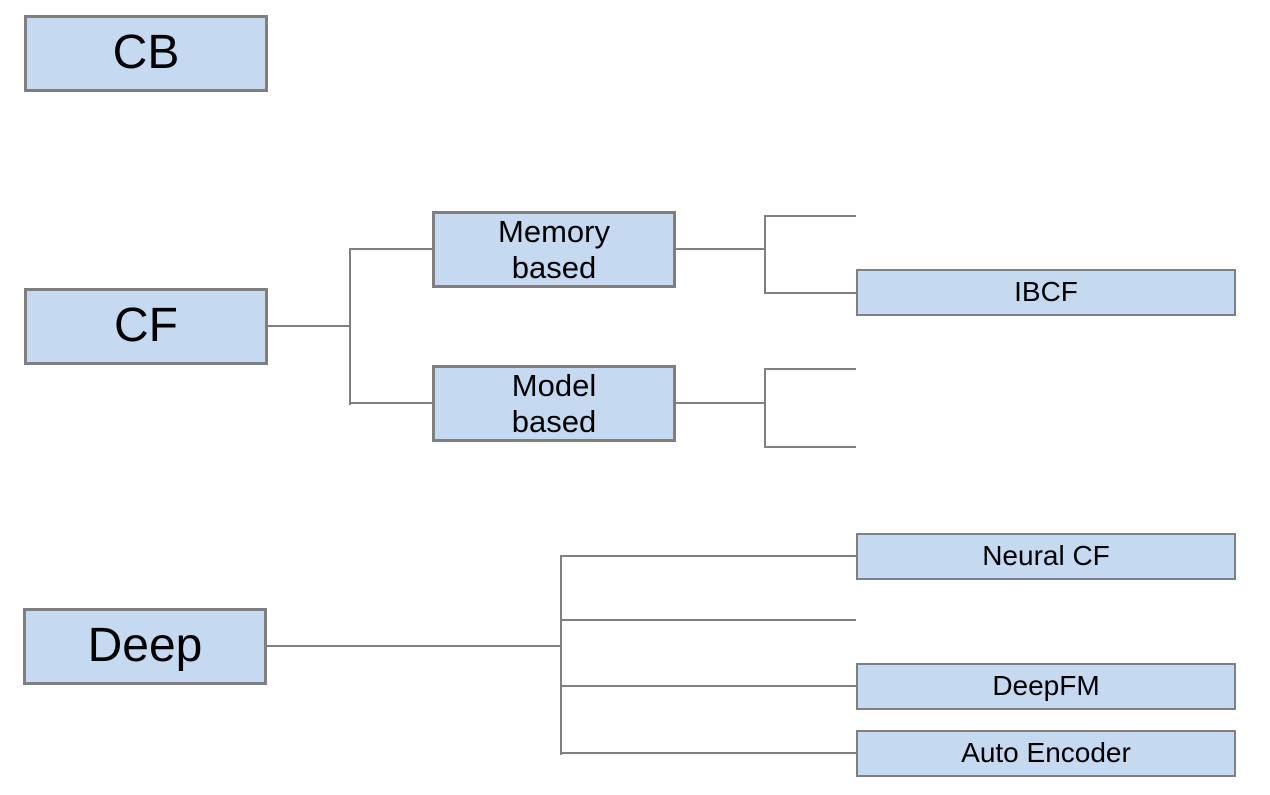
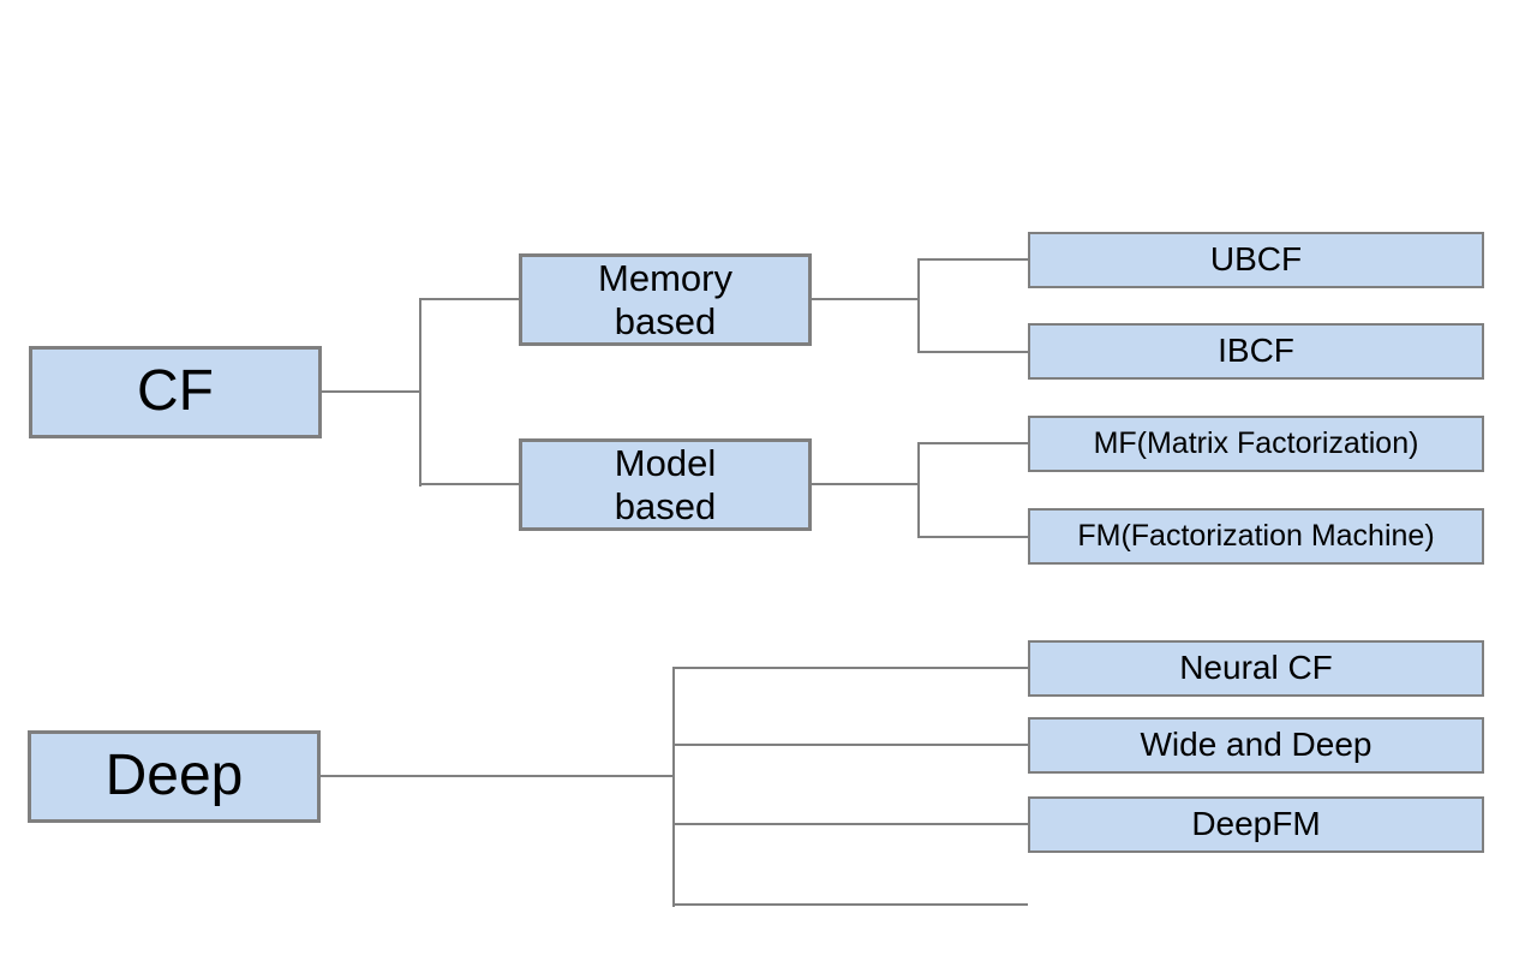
- CB
  CF
  Deep
  Memory
  based
  Model
  based
+ UBCF
  IBCF
+ MF(Matrix Factorization)
+ FM(Factorization Machine)
  Neural CF
+ Wide and Deep
  DeepFM
- Auto Encoder
